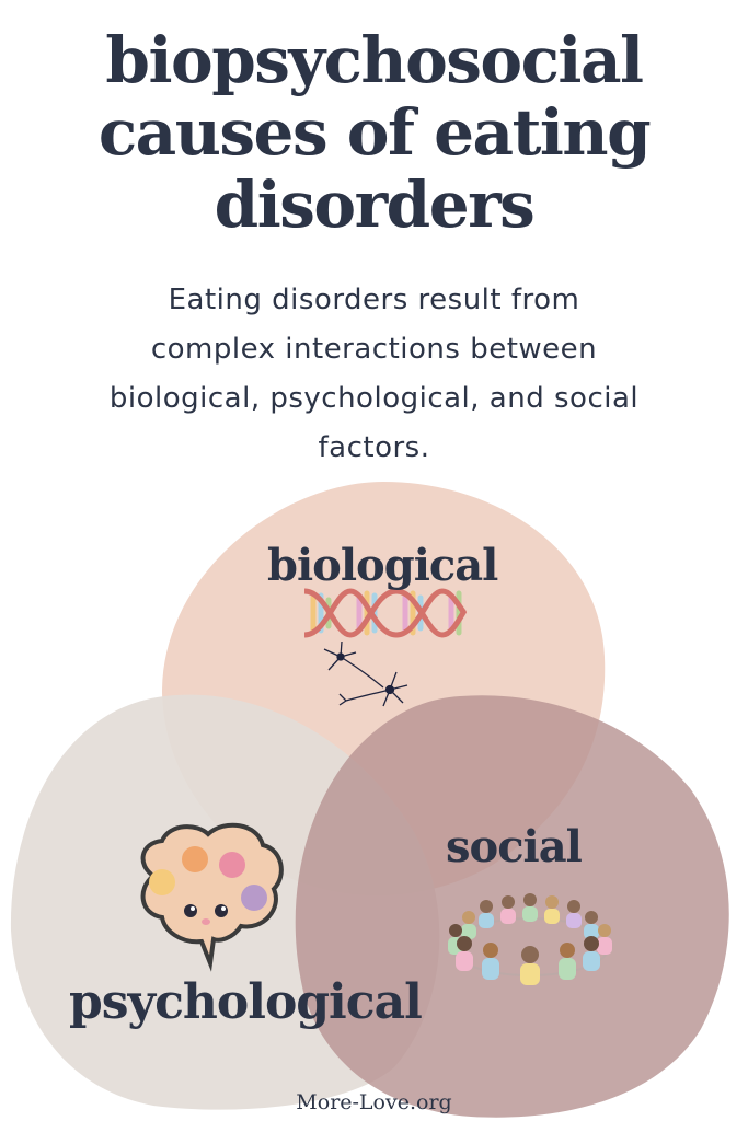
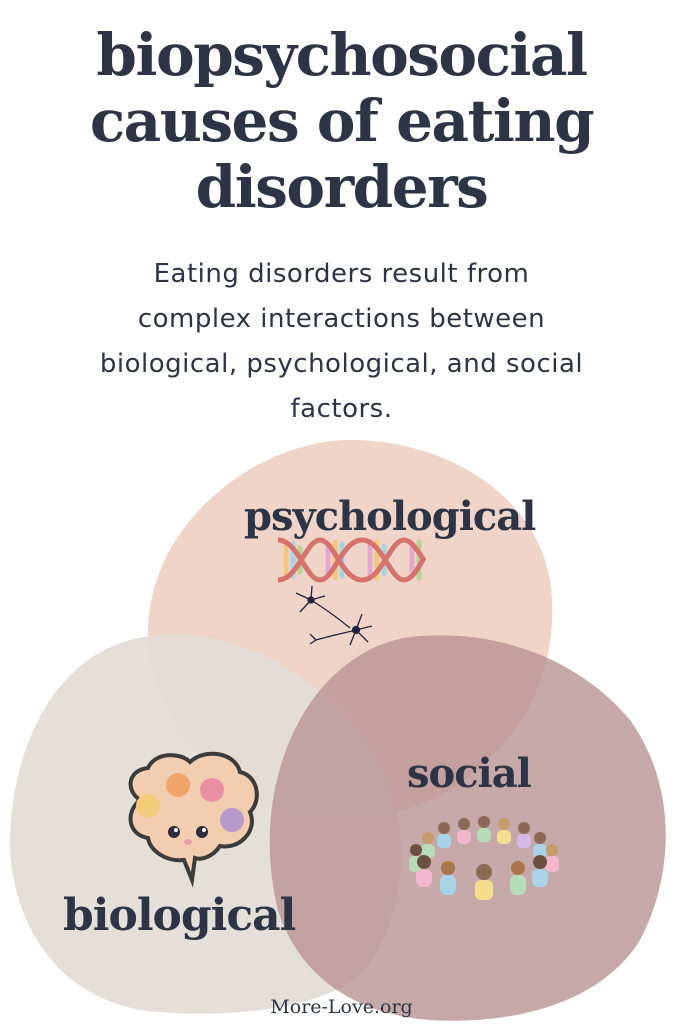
  biopsychosocial
  causes of eating
  disorders
  Eating disorders result from
  complex interactions between
  biological, psychological, and social
  factors.
- biological
+ psychological
  social
- psychological
+ biological
  More-Love.org
